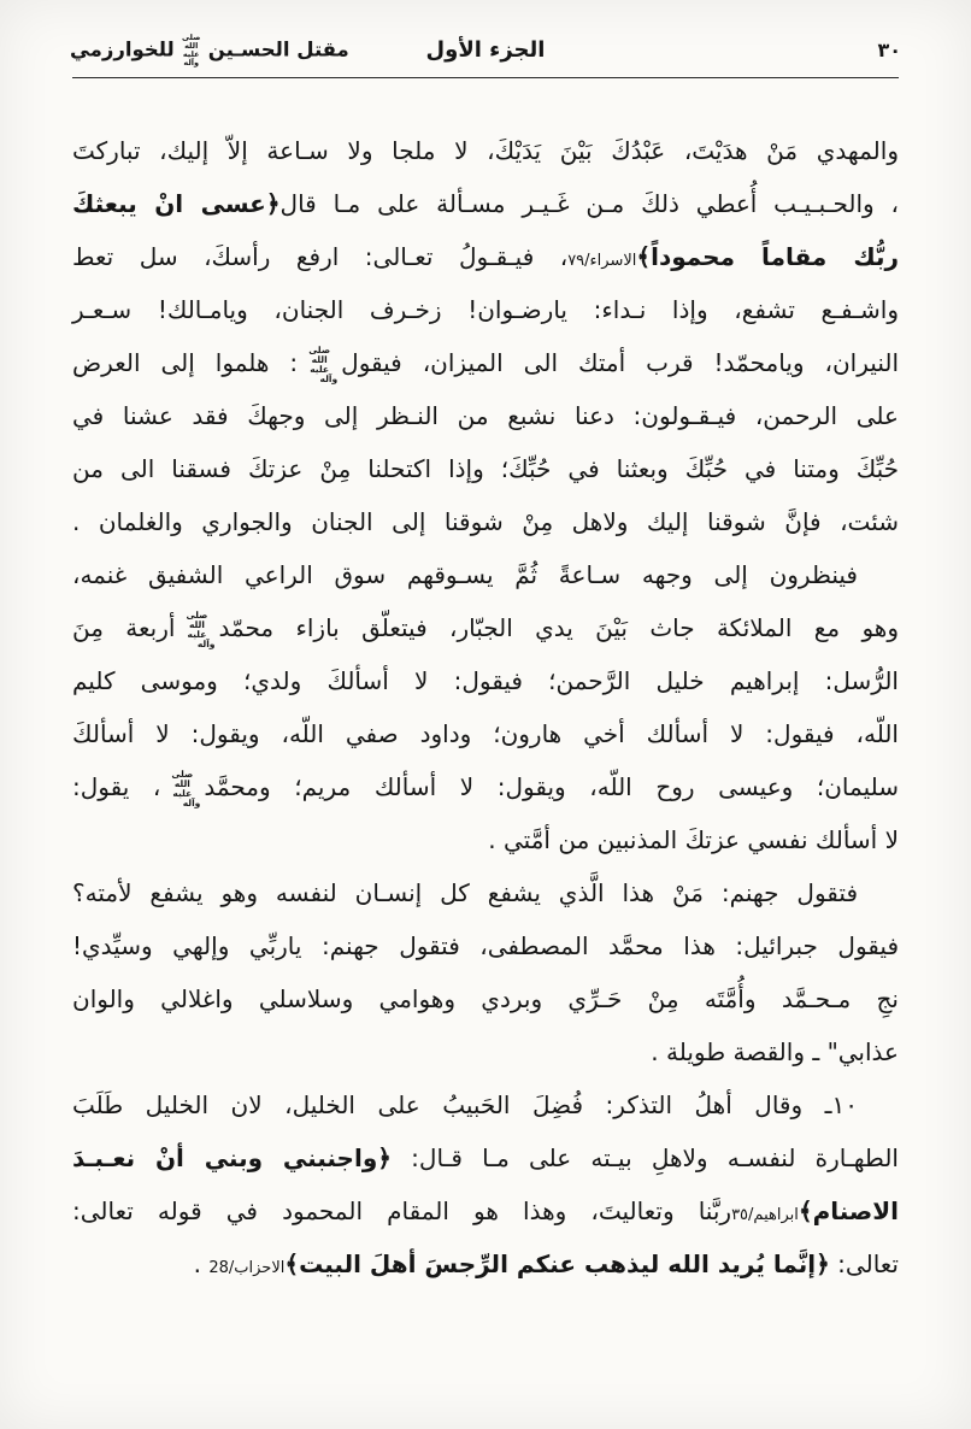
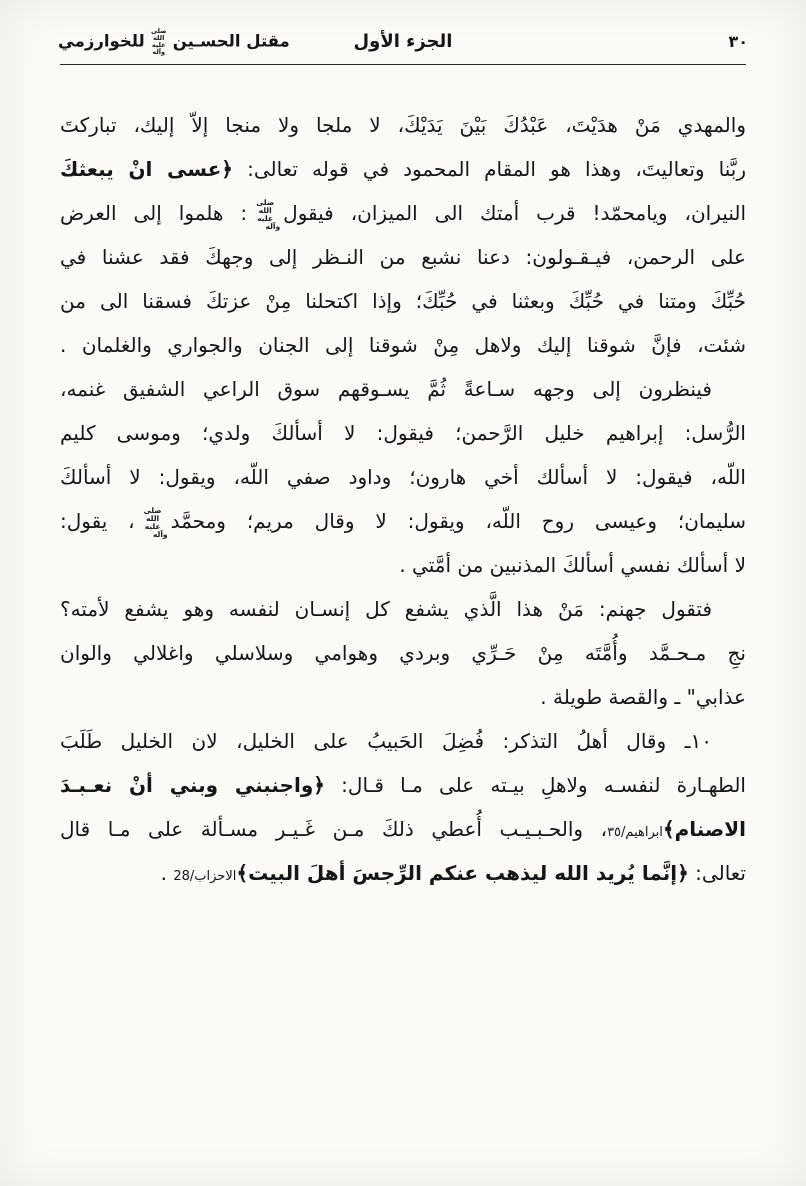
  ٣٠
  الجزء الأول
  مقتل الحسـينصلى الله عليه وآلهللخوارزمي
- والمهدي مَنْ هدَيْتَ، عَبْدُكَ بَيْنَ يَدَيْكَ، لا ملجا ولا سـاعة إلاّ إليك، تباركتَ
+ والمهدي مَنْ هدَيْتَ، عَبْدُكَ بَيْنَ يَدَيْكَ، لا ملجا ولا منجا إلاّ إليك، تباركتَ
- ، والحـبـيـب أُعطي ذلكَ مـن غَـيـر مسـألة على مـا قال﴿عسى انْ يبعثكَ
+ ربَّنا وتعاليتَ، وهذا هو المقام المحمود في قوله تعالى: ﴿عسى انْ يبعثكَ
- ربُّك مقاماً محموداً﴾الاسراء/٧٩، فيـقـولُ تعـالى: ارفع رأسكَ، سل تعط
- واشـفـع تشفع، وإذا نـداء: يارضـوان! زخـرف الجنان، ويامـالك! سـعـر
  النيران، ويامحمّد! قرب أمتك الى الميزان، فيقولصلى الله عليه وآله: هلموا إلى العرض
  على الرحمن، فيـقـولون: دعنا نشبع من النـظر إلى وجهكَ فقد عشنا في
  حُبِّكَ ومتنا في حُبِّكَ وبعثنا في حُبِّكَ؛ وإذا اكتحلنا مِنْ عزتكَ فسقنا الى من
  شئت، فإنَّ شوقنا إليك ولاهل مِنْ شوقنا إلى الجنان والجواري والغلمان .
  فينظرون إلى وجهه سـاعةً ثُمَّ يسـوقهم سوق الراعي الشفيق غنمه،
- وهو مع الملائكة جاث بَيْنَ يدي الجبّار، فيتعلّق بازاء محمّدصلى الله عليه وآلهأربعة مِنَ
  الرُّسل: إبراهيم خليل الرَّحمن؛ فيقول: لا أسألكَ ولدي؛ وموسى كليم
  اللّه، فيقول: لا أسألك أخي هارون؛ وداود صفي اللّه، ويقول: لا أسألكَ
- سليمان؛ وعيسى روح اللّه، ويقول: لا أسألك مريم؛ ومحمَّدصلى الله عليه وآله، يقول:
+ سليمان؛ وعيسى روح اللّه، ويقول: لا وقال مريم؛ ومحمَّدصلى الله عليه وآله، يقول:
- لا أسألك نفسي عزتكَ المذنبين من أمَّتي .
+ لا أسألك نفسي أسألكَ المذنبين من أمَّتي .
  فتقول جهنم: مَنْ هذا الَّذي يشفع كل إنسـان لنفسه وهو يشفع لأمته؟
- فيقول جبرائيل: هذا محمَّد المصطفى، فتقول جهنم: ياربِّي وإلهي وسيِّدي!
  نجِ مـحـمَّد وأُمَّتَه مِنْ حَـرِّي وبردي وهوامي وسلاسلي واغلالي والوان
  عذابي" ـ والقصة طويلة .
  ١٠ـ وقال أهلُ التذكر: فُضِلَ الحَبيبُ على الخليل، لان الخليل طَلَبَ
  الطهـارة لنفسـه ولاهلِ بيـته على مـا قـال: ﴿واجنبني وبني أنْ نعـبـدَ
- الاصنام﴾ابراهيم/٣٥ربَّنا وتعاليتَ، وهذا هو المقام المحمود في قوله تعالى:
+ الاصنام﴾ابراهيم/٣٥، والحـبـيـب أُعطي ذلكَ مـن غَـيـر مسـألة على مـا قال
  تعالى: ﴿إنَّما يُريد الله ليذهب عنكم الرِّجسَ أهلَ البيت﴾الاحزاب/28 .
